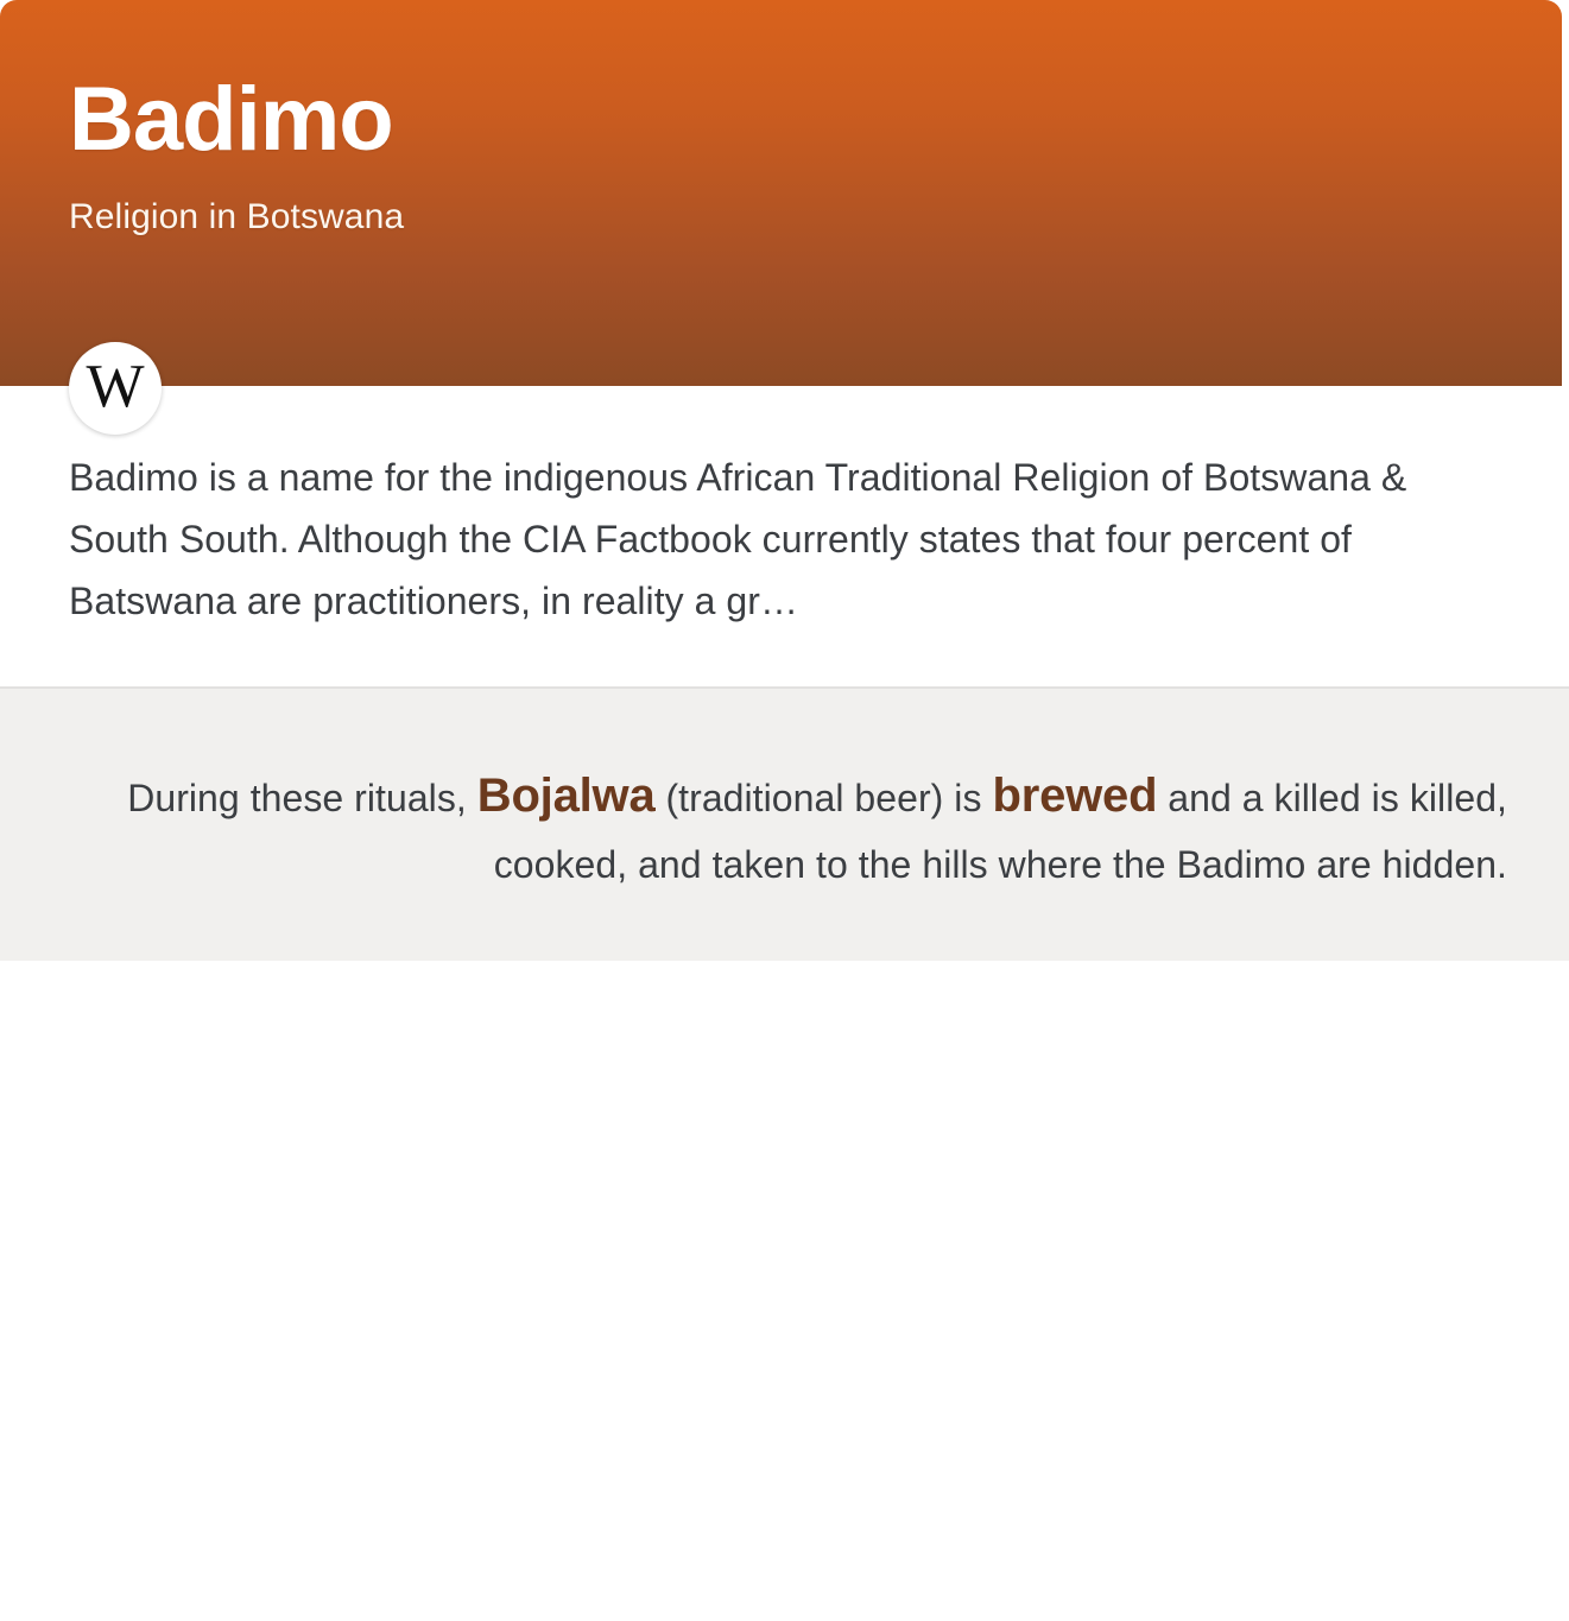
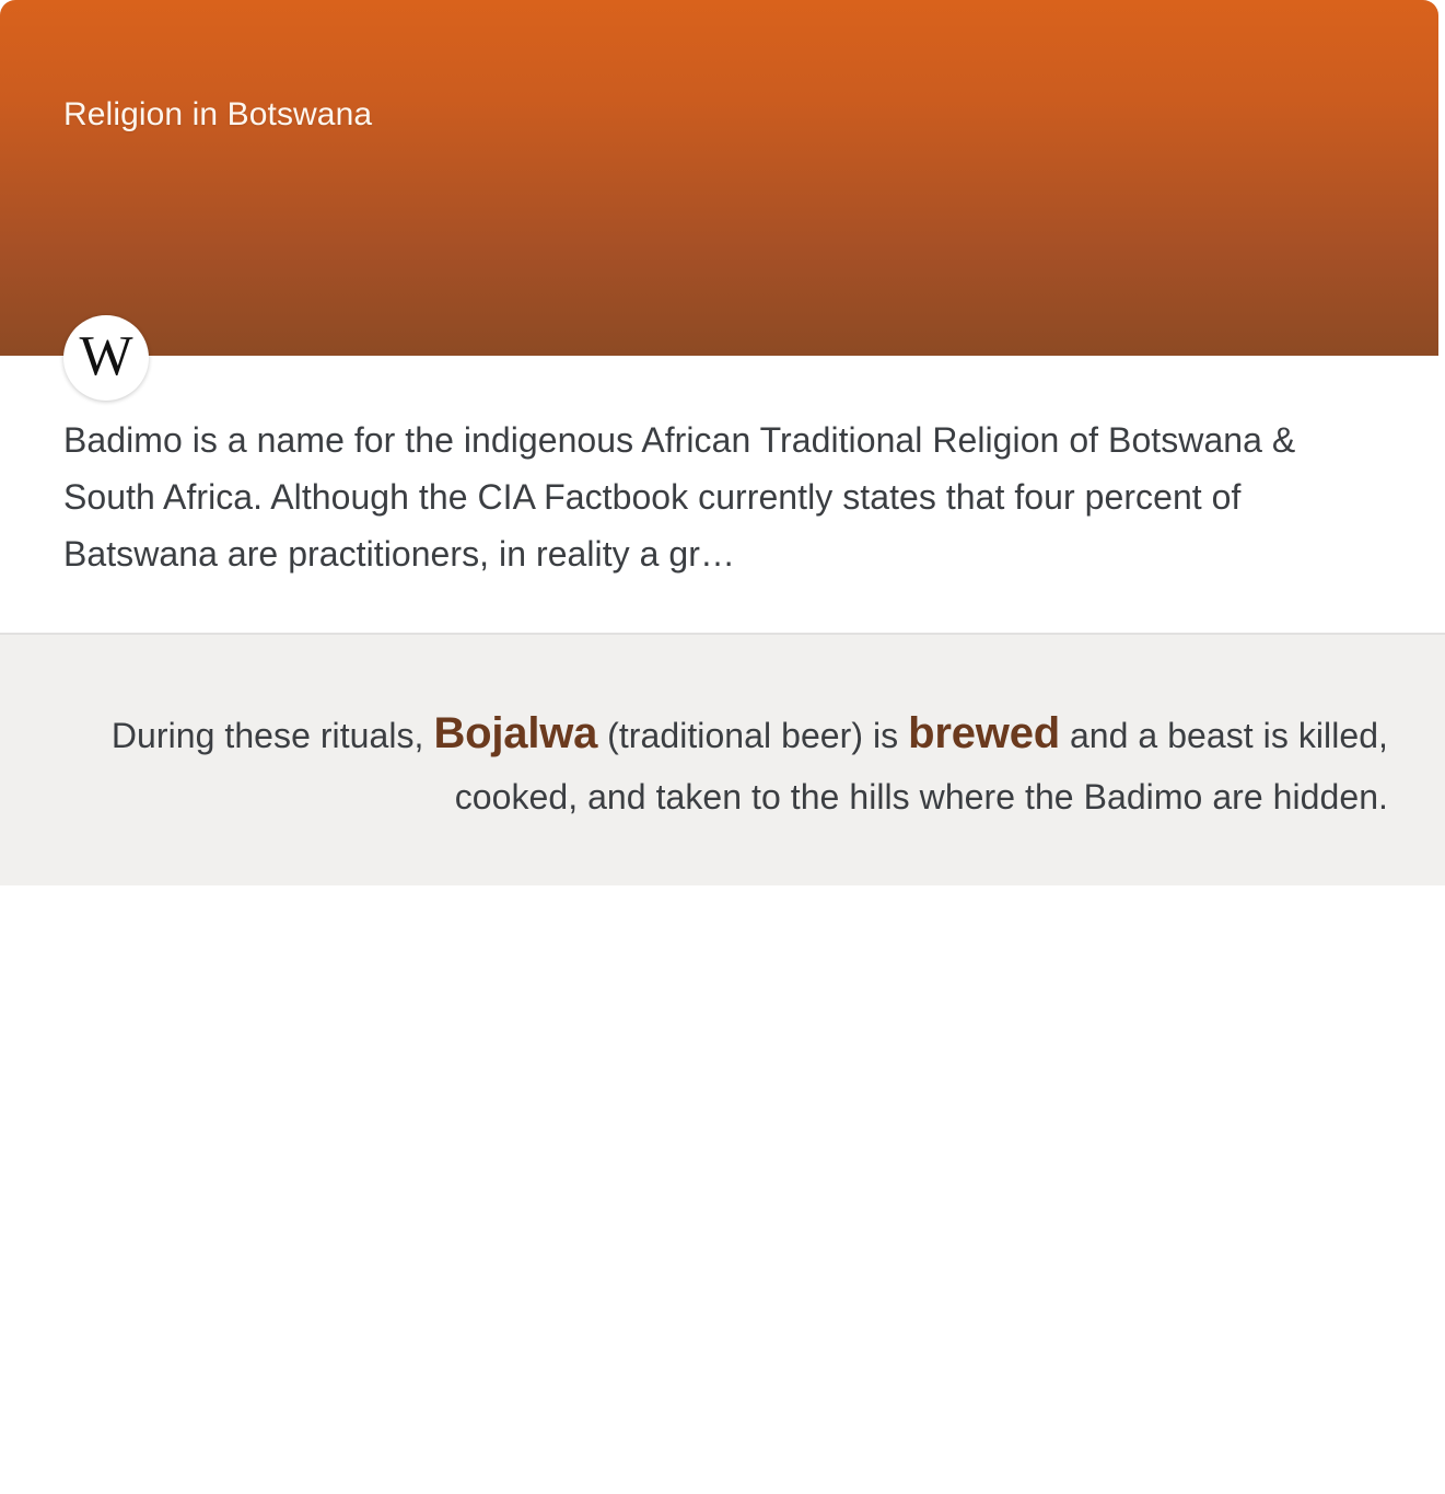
- Badimo
  Religion in Botswana
  W
- Badimo is a name for the indigenous African Traditional Religion of Botswana & South South. Although the CIA Factbook currently states that four percent of Batswana are practitioners, in reality a gr…
+ Badimo is a name for the indigenous African Traditional Religion of Botswana & South Africa. Although the CIA Factbook currently states that four percent of Batswana are practitioners, in reality a gr…
- During these rituals, Bojalwa (traditional beer) is brewed and a killed is killed, cooked, and taken to the hills where the Badimo are hidden.
+ During these rituals, Bojalwa (traditional beer) is brewed and a beast is killed, cooked, and taken to the hills where the Badimo are hidden.
